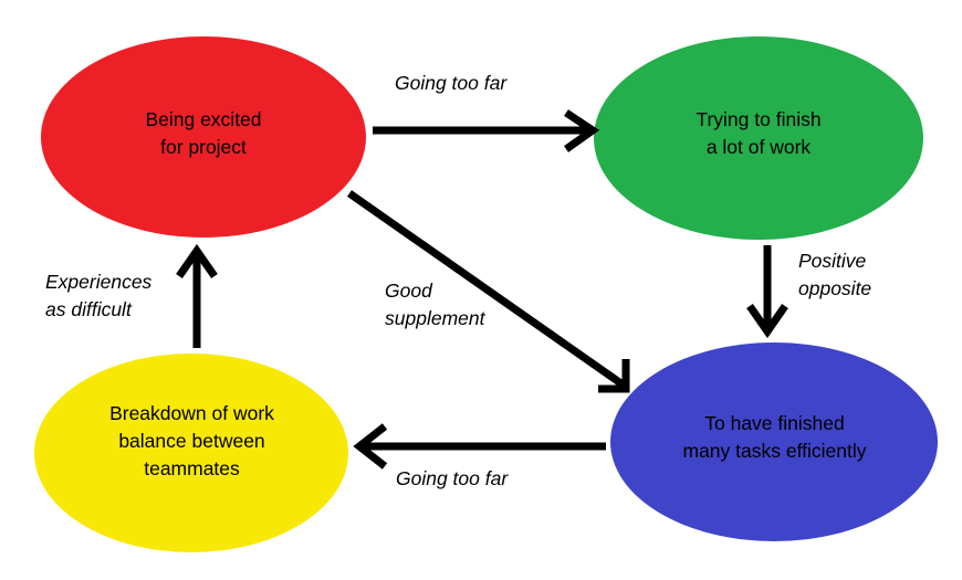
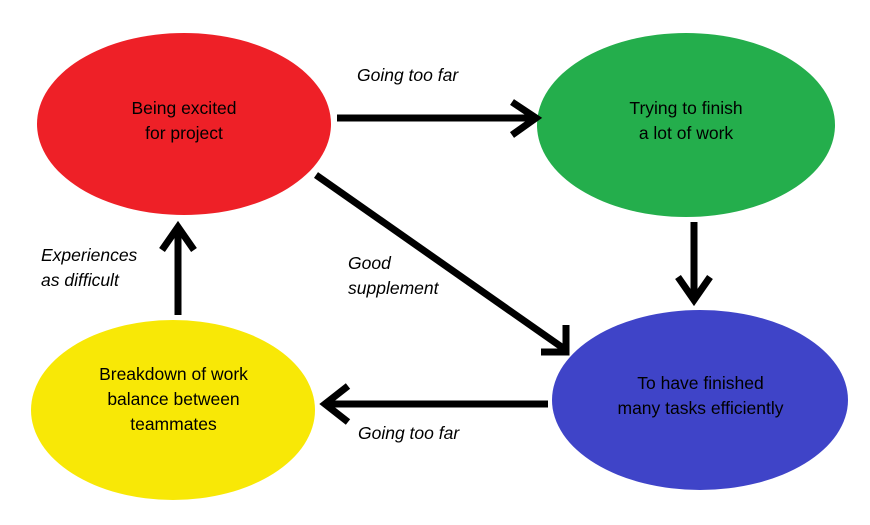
  Being excited
  for project
  Trying to finish
  a lot of work
  To have finished
  many tasks efficiently
  Breakdown of work
  balance between
  teammates
  Going too far
- Positive
- opposite
  Going too far
  Experiences
  as difficult
  Good
  supplement
